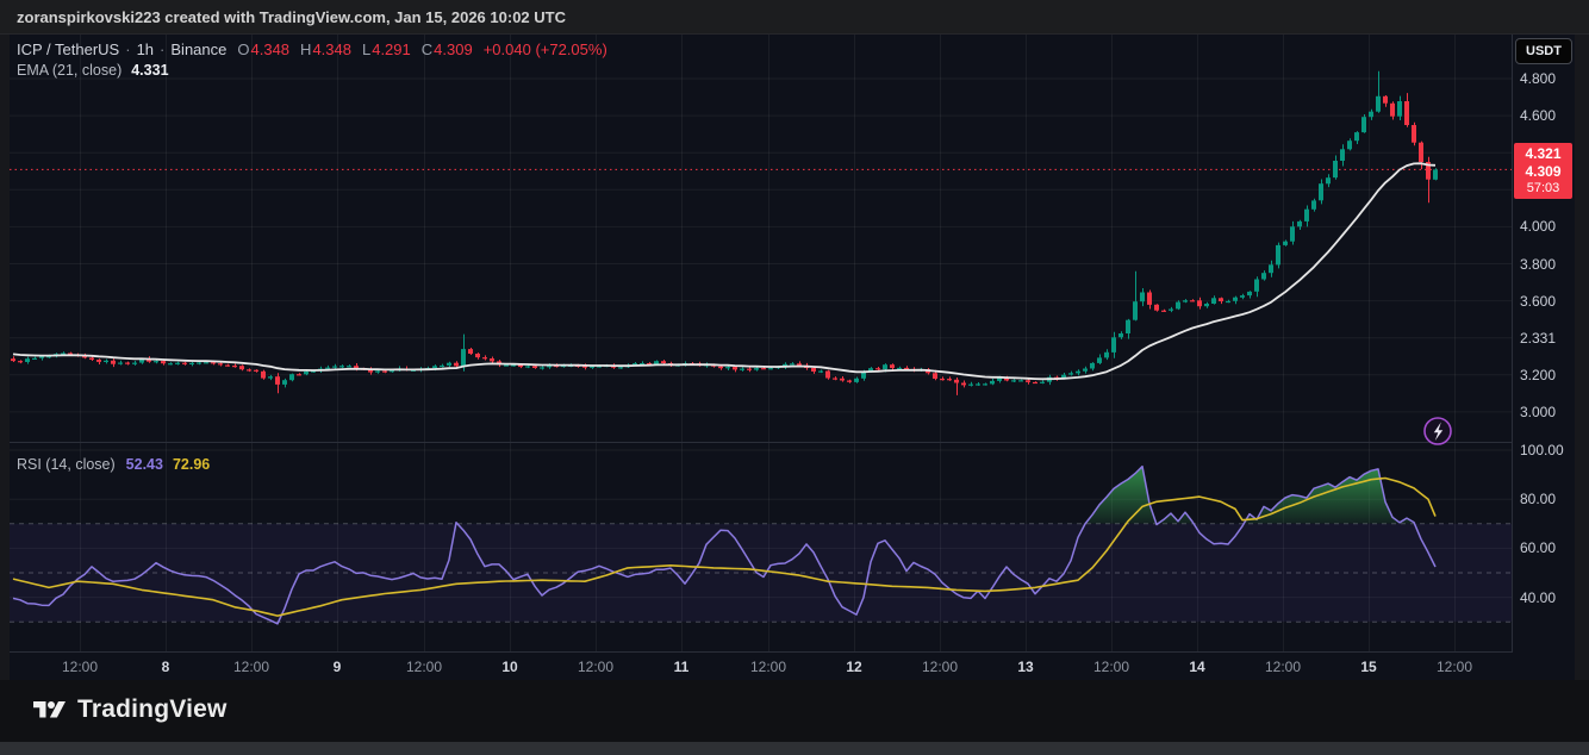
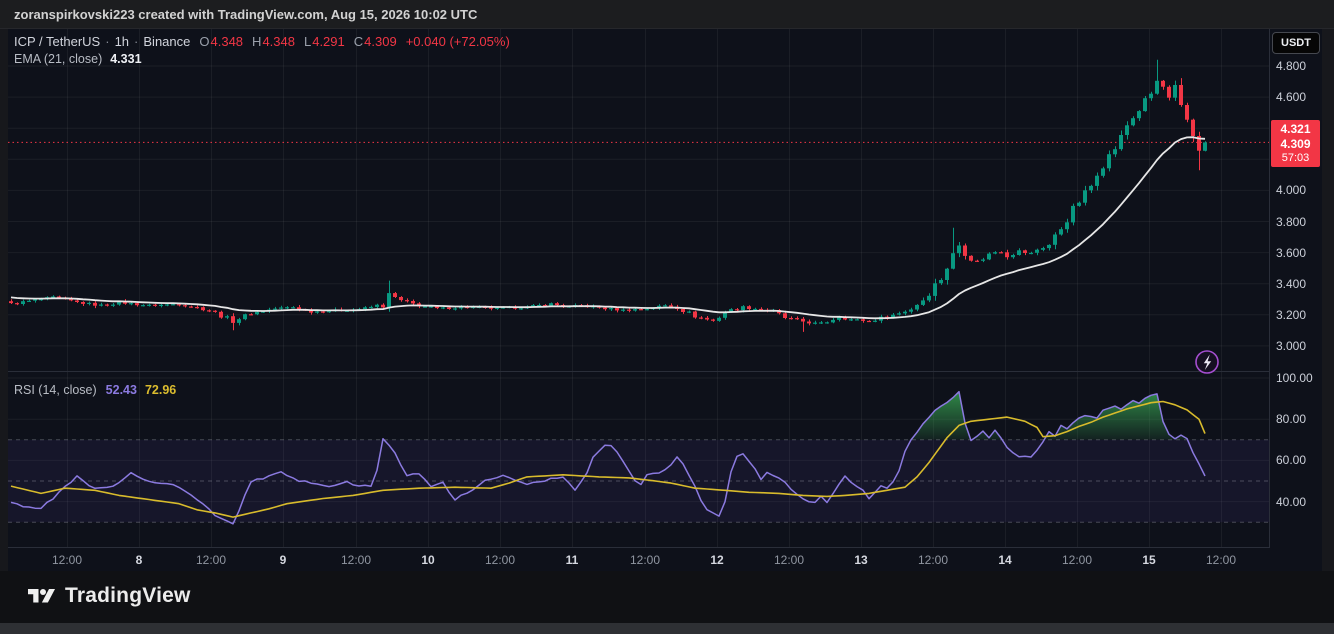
- zoranspirkovski223 created with TradingView.com, Jan 15, 2026 10:02 UTC
+ zoranspirkovski223 created with TradingView.com, Aug 15, 2026 10:02 UTC
  ICP / TetherUS · 1h · Binance O4.348 H4.348 L4.291 C4.309 +0.040 (+72.05%)
  EMA (21, close) 4.331
  RSI (14, close) 52.43 72.96
  USDT
  4.321
  4.309
  57:03
  4.800
  4.600
  4.000
  3.800
  3.600
- 2.331
+ 3.400
  3.200
  3.000
  100.00
  80.00
  60.00
  40.00
  12:00
  8
  12:00
  9
  12:00
  10
  12:00
  11
  12:00
  12
  12:00
  13
  12:00
  14
  12:00
  15
  12:00
  TradingView
